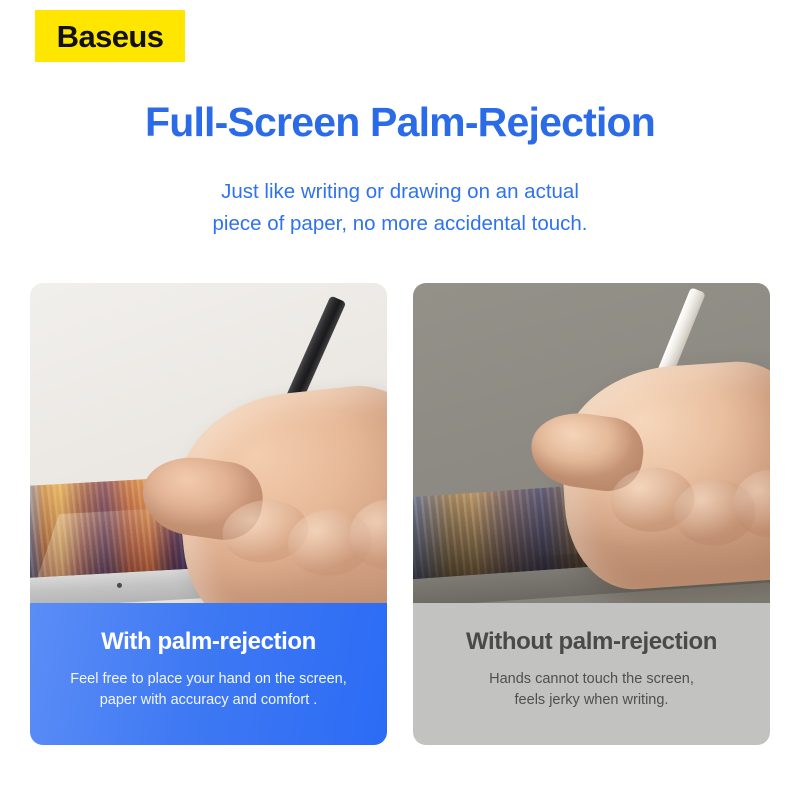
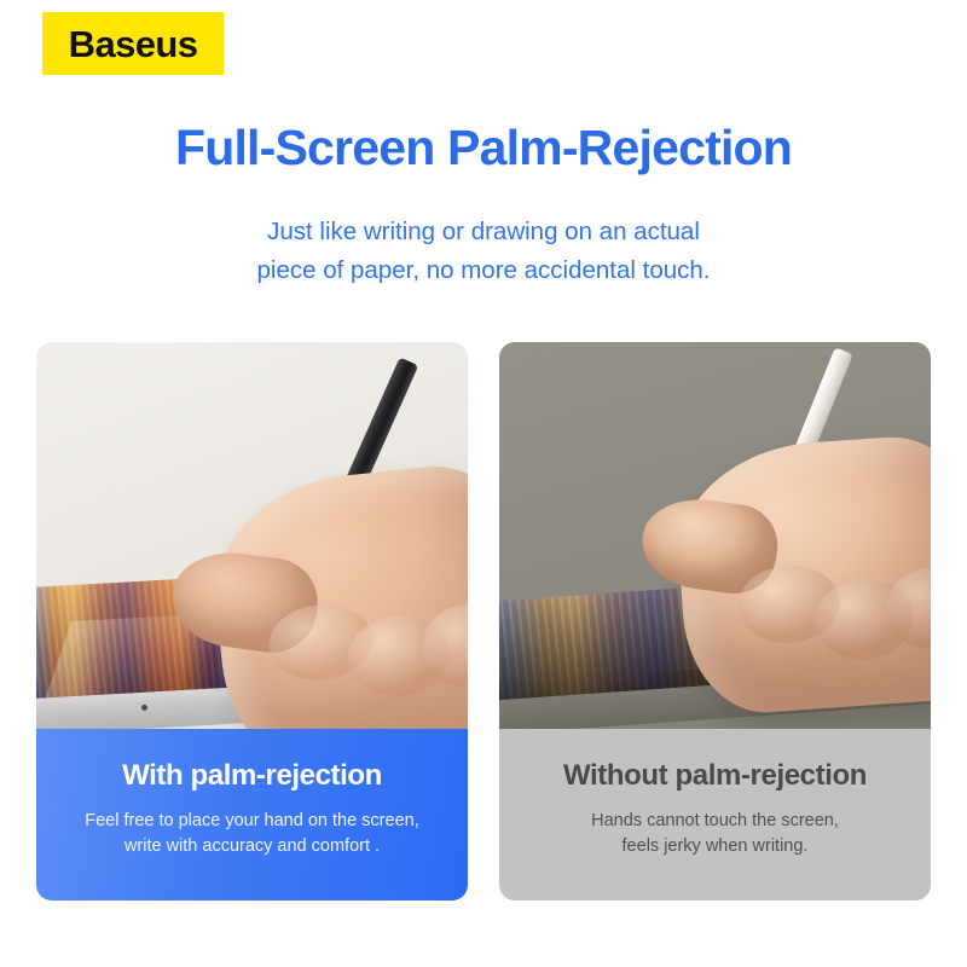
  Baseus
  Full-Screen Palm-Rejection
  Just like writing or drawing on an actual
  piece of paper, no more accidental touch.
  With palm-rejection
  Feel free to place your hand on the screen,
- paper with accuracy and comfort .
+ write with accuracy and comfort .
  Without palm-rejection
  Hands cannot touch the screen,
  feels jerky when writing.
